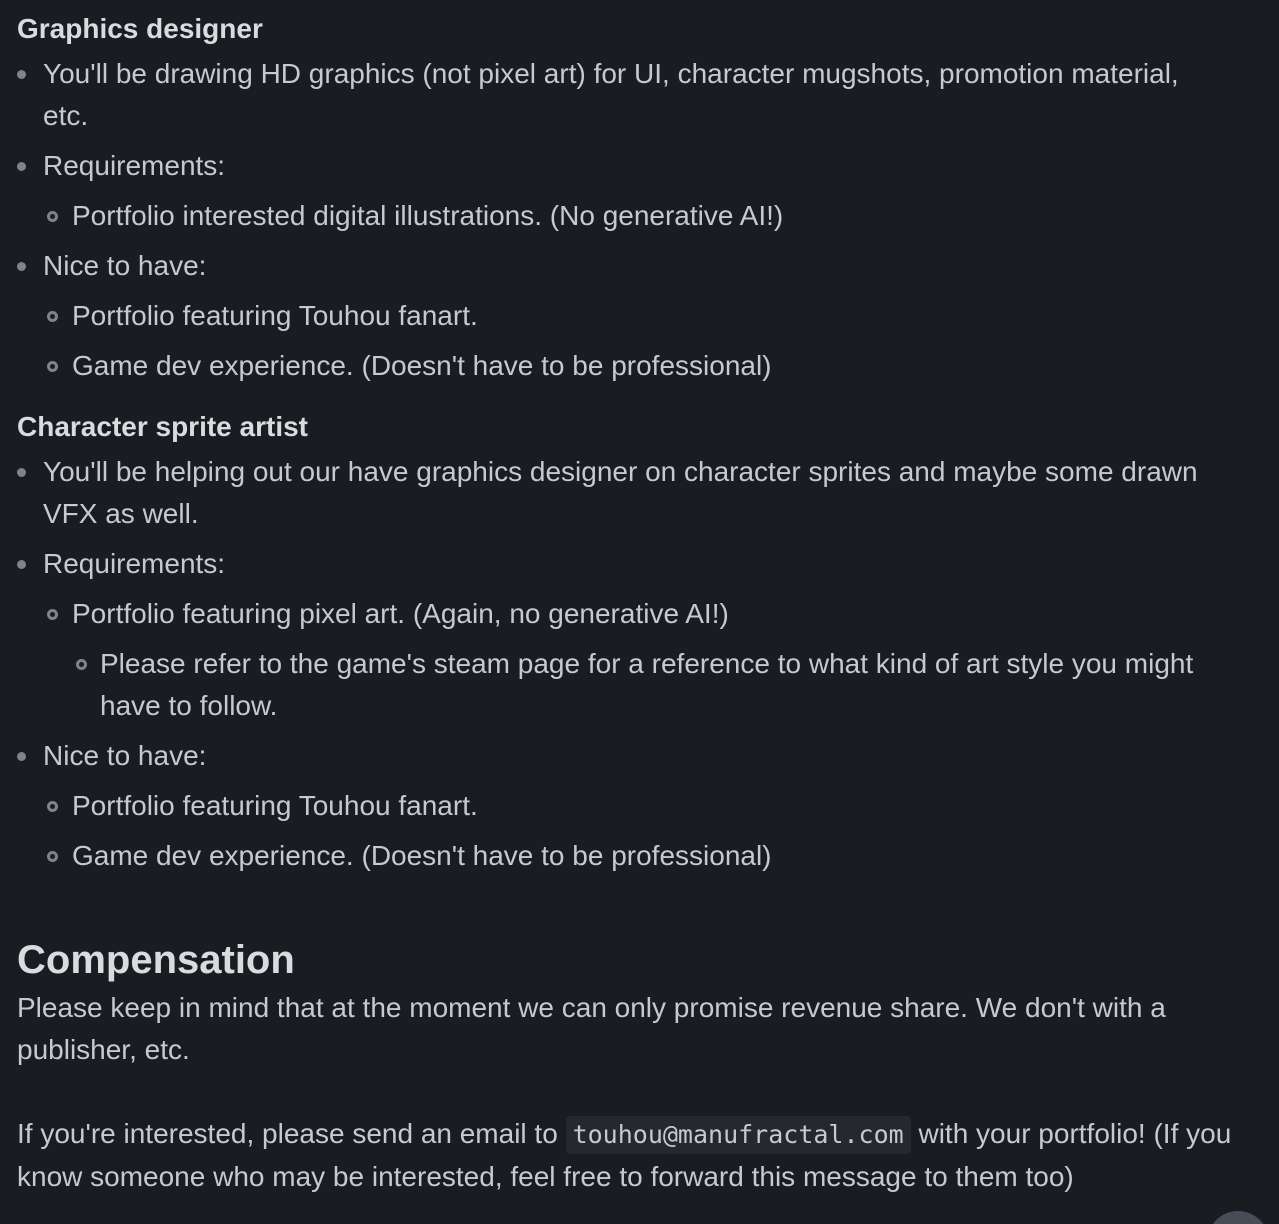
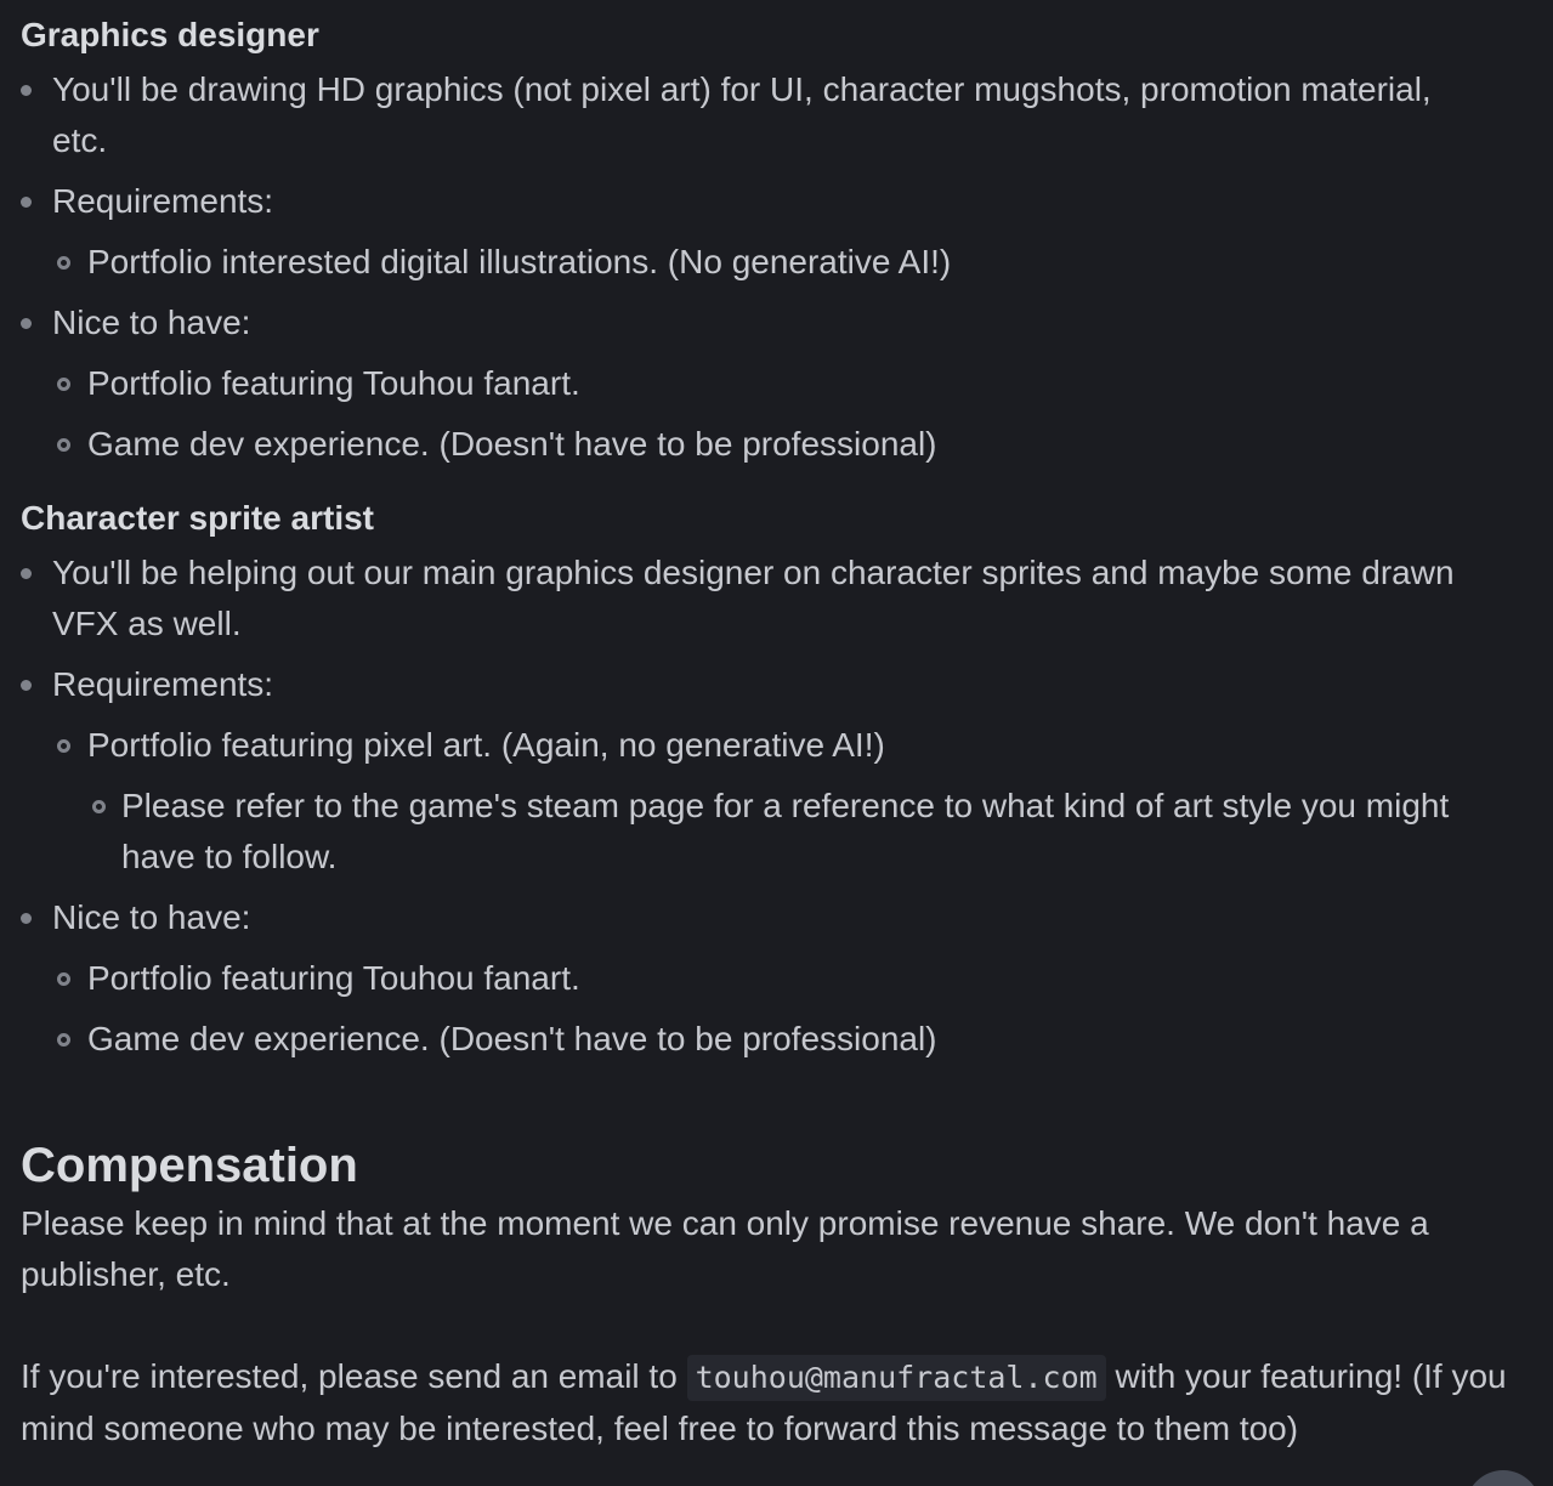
  Graphics designer
  You'll be drawing HD graphics (not pixel art) for UI, character mugshots, promotion material,
  etc.
  Requirements:
  Portfolio interested digital illustrations. (No generative AI!)
  Nice to have:
  Portfolio featuring Touhou fanart.
  Game dev experience. (Doesn't have to be professional)
  Character sprite artist
- You'll be helping out our have graphics designer on character sprites and maybe some drawn
+ You'll be helping out our main graphics designer on character sprites and maybe some drawn
  VFX as well.
  Requirements:
  Portfolio featuring pixel art. (Again, no generative AI!)
  Please refer to the game's steam page for a reference to what kind of art style you might
  have to follow.
  Nice to have:
  Portfolio featuring Touhou fanart.
  Game dev experience. (Doesn't have to be professional)
  Compensation
- Please keep in mind that at the moment we can only promise revenue share. We don't with a
+ Please keep in mind that at the moment we can only promise revenue share. We don't have a
  publisher, etc.
- If you're interested, please send an email to touhou@manufractal.com with your portfolio! (If you
+ If you're interested, please send an email to touhou@manufractal.com with your featuring! (If you
- know someone who may be interested, feel free to forward this message to them too)
+ mind someone who may be interested, feel free to forward this message to them too)
